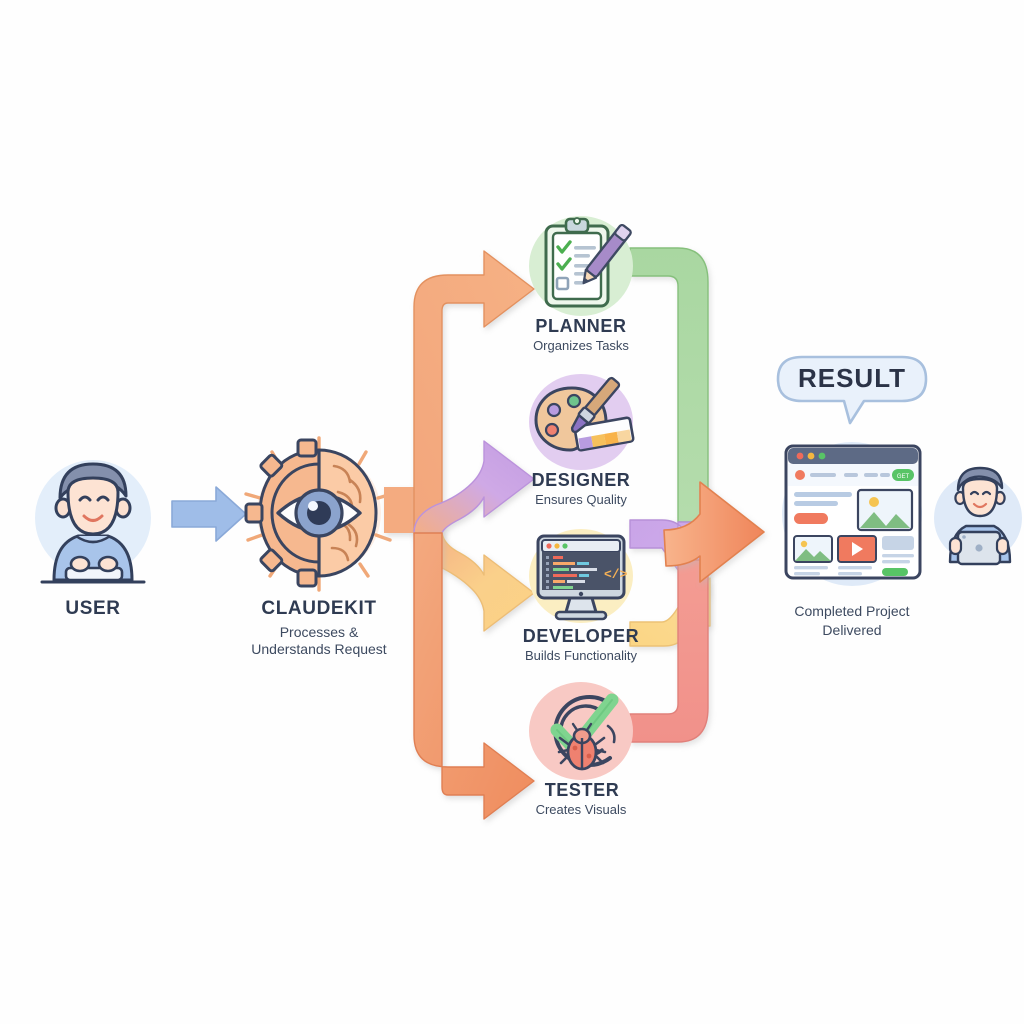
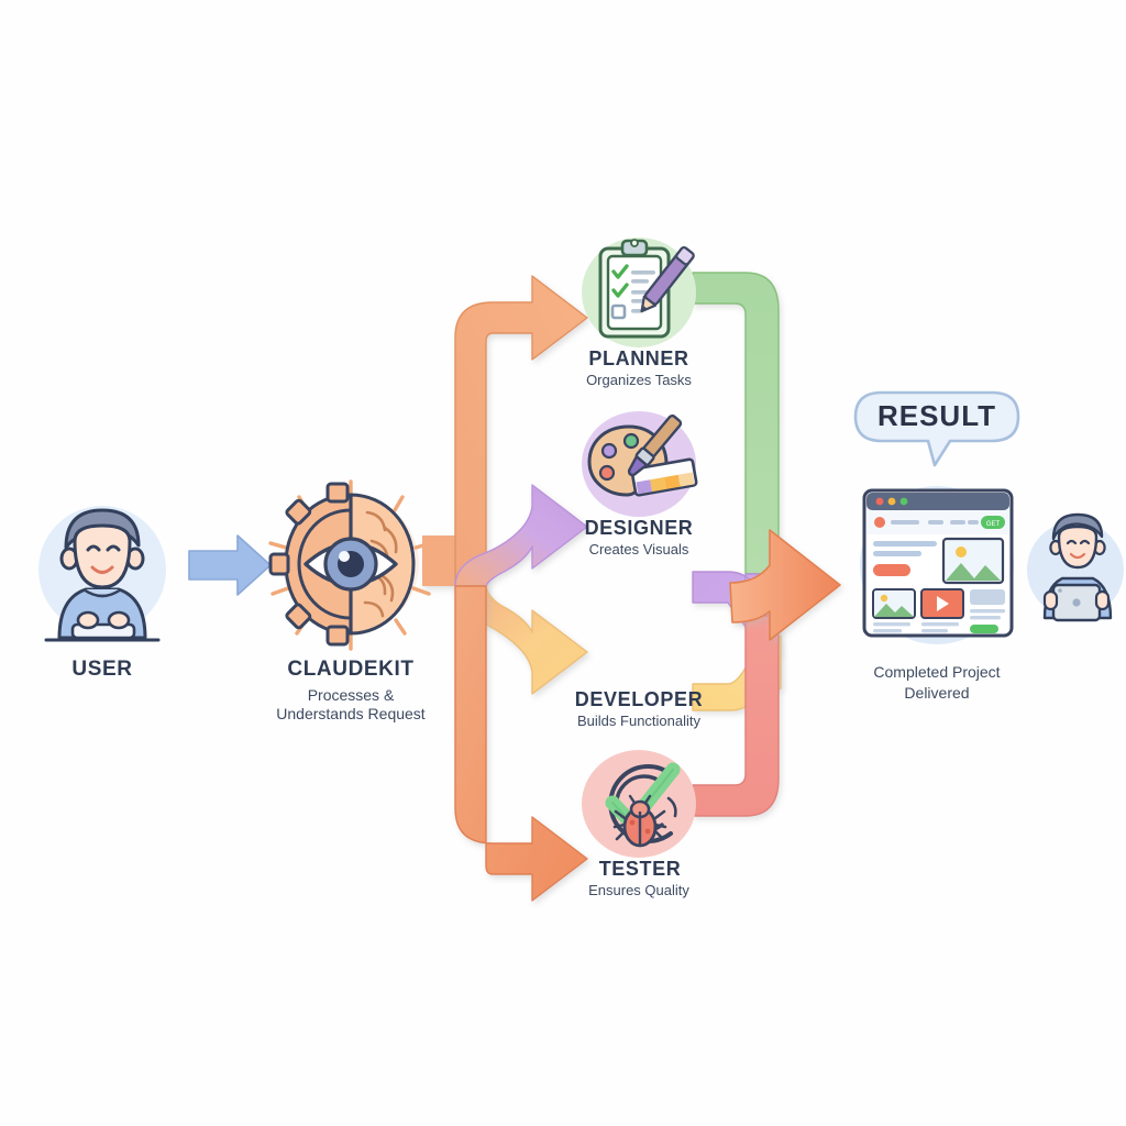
  USER
  CLAUDEKIT
  Processes &
  Understands Request
  PLANNER
  Organizes Tasks
  DESIGNER
- Ensures Quality
+ Creates Visuals
- </>
  DEVELOPER
  Builds Functionality
  TESTER
- Creates Visuals
+ Ensures Quality
  RESULT
  Completed Project
  Delivered
